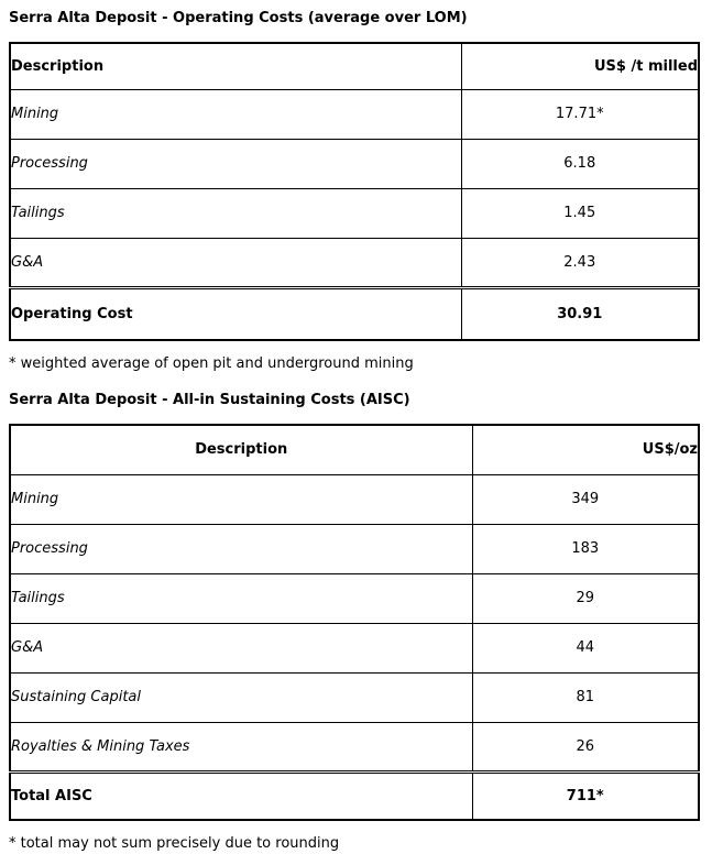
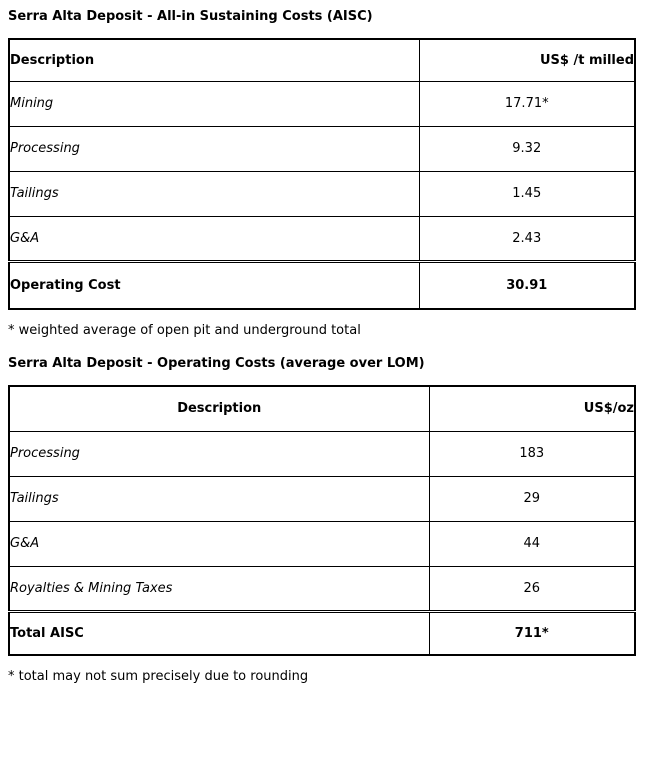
- Serra Alta Deposit - Operating Costs (average over LOM)
+ Serra Alta Deposit - All-in Sustaining Costs (AISC)
  Description	US$ /t milled
  Mining	17.71*
- Processing	6.18
+ Processing	9.32
  Tailings	1.45
  G&A	2.43
  Operating Cost	30.91
- * weighted average of open pit and underground mining
+ * weighted average of open pit and underground total
- Serra Alta Deposit - All-in Sustaining Costs (AISC)
+ Serra Alta Deposit - Operating Costs (average over LOM)
  Description	US$/oz
- Mining	349
  Processing	183
  Tailings	29
  G&A	44
- Sustaining Capital	81
  Royalties & Mining Taxes	26
  Total AISC	711*
  * total may not sum precisely due to rounding
